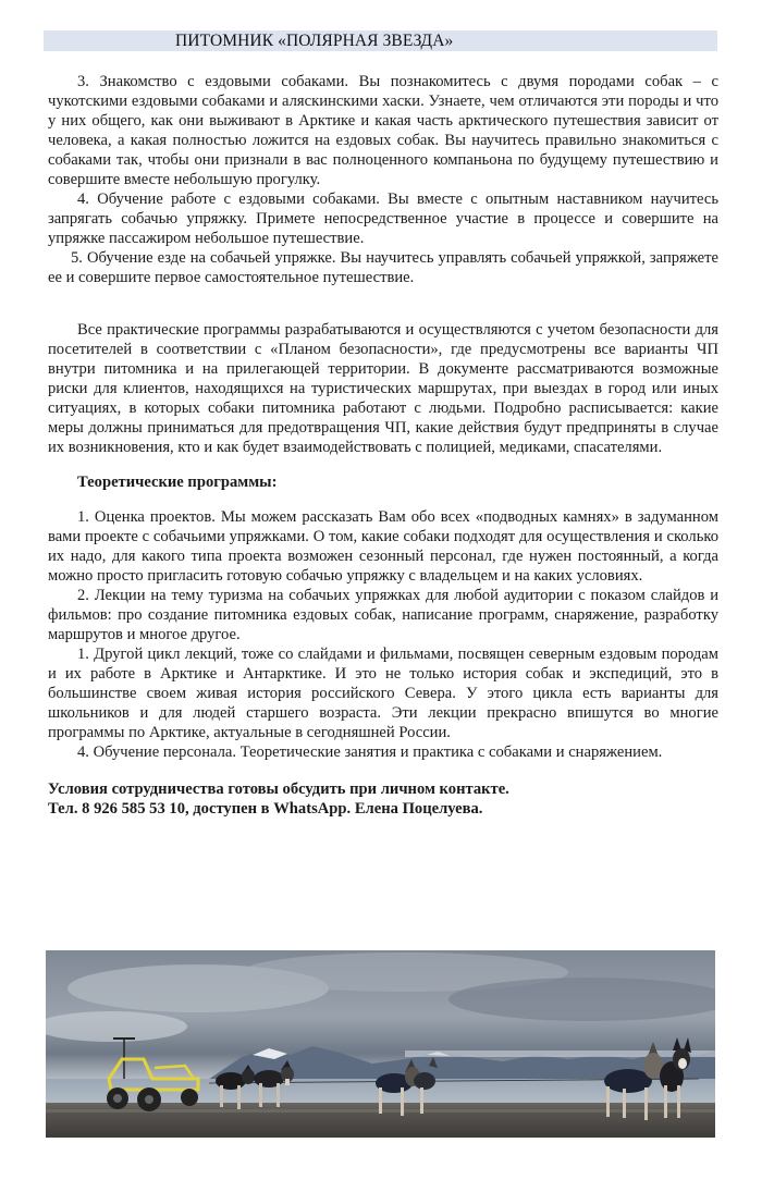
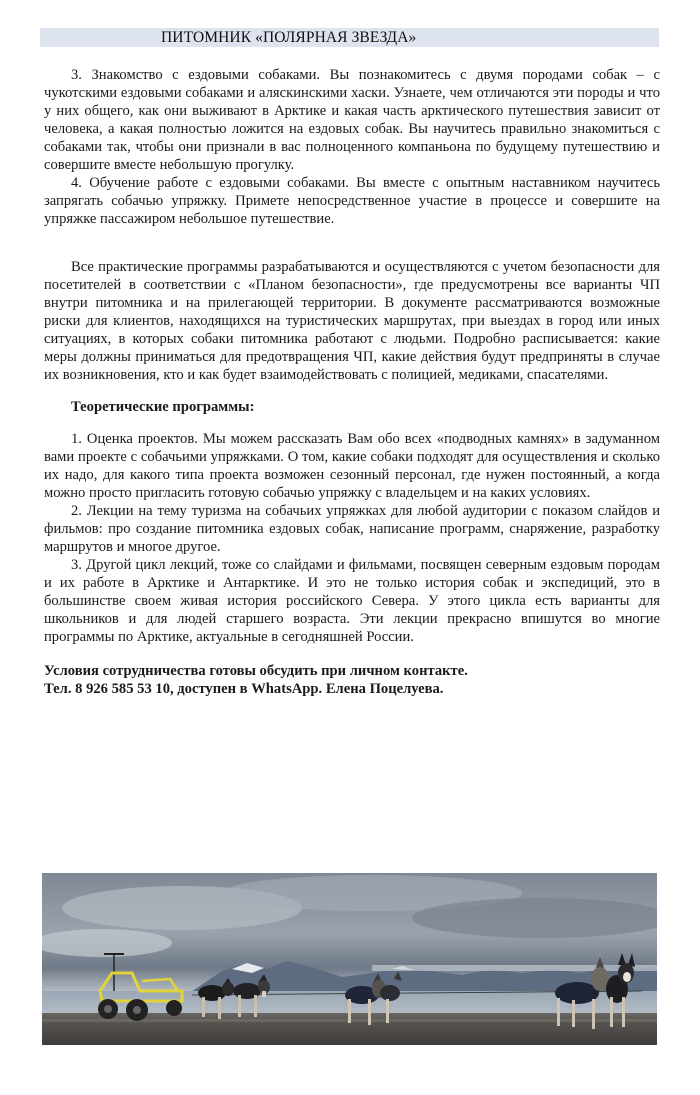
  ПИТОМНИК «ПОЛЯРНАЯ ЗВЕЗДА»
  3. Знакомство с ездовыми собаками. Вы познакомитесь с двумя породами собак – с чукотскими ездовыми собаками и аляскинскими хаски. Узнаете, чем отличаются эти породы и что у них общего, как они выживают в Арктике и какая часть арктического путешествия зависит от человека, а какая полностью ложится на ездовых собак. Вы научитесь правильно знакомиться с собаками так, чтобы они признали в вас полноценного компаньона по будущему путешествию и совершите вместе небольшую прогулку.
  4. Обучение работе с ездовыми собаками. Вы вместе с опытным наставником научитесь запрягать собачью упряжку. Примете непосредственное участие в процессе и совершите на упряжке пассажиром небольшое путешествие.
- 5. Обучение езде на собачьей упряжке. Вы научитесь управлять собачьей упряжкой, запряжете ее и совершите первое самостоятельное путешествие.
  Все практические программы разрабатываются и осуществляются с учетом безопасности для посетителей в соответствии с «Планом безопасности», где предусмотрены все варианты ЧП внутри питомника и на прилегающей территории. В документе рассматриваются возможные риски для клиентов, находящихся на туристических маршрутах, при выездах в город или иных ситуациях, в которых собаки питомника работают с людьми. Подробно расписывается: какие меры должны приниматься для предотвращения ЧП, какие действия будут предприняты в случае их возникновения, кто и как будет взаимодействовать с полицией, медиками, спасателями.
  Теоретические программы:
  1. Оценка проектов. Мы можем рассказать Вам обо всех «подводных камнях» в задуманном вами проекте с собачьими упряжками. О том, какие собаки подходят для осуществления и сколько их надо, для какого типа проекта возможен сезонный персонал, где нужен постоянный, а когда можно просто пригласить готовую собачью упряжку с владельцем и на каких условиях.
  2. Лекции на тему туризма на собачьих упряжках для любой аудитории с показом слайдов и фильмов: про создание питомника ездовых собак, написание программ, снаряжение, разработку маршрутов и многое другое.
- 1. Другой цикл лекций, тоже со слайдами и фильмами, посвящен северным ездовым породам и их работе в Арктике и Антарктике. И это не только история собак и экспедиций, это в большинстве своем живая история российского Севера. У этого цикла есть варианты для школьников и для людей старшего возраста. Эти лекции прекрасно впишутся во многие программы по Арктике, актуальные в сегодняшней России.
+ 3. Другой цикл лекций, тоже со слайдами и фильмами, посвящен северным ездовым породам и их работе в Арктике и Антарктике. И это не только история собак и экспедиций, это в большинстве своем живая история российского Севера. У этого цикла есть варианты для школьников и для людей старшего возраста. Эти лекции прекрасно впишутся во многие программы по Арктике, актуальные в сегодняшней России.
- 4. Обучение персонала. Теоретические занятия и практика с собаками и снаряжением.
  Условия сотрудничества готовы обсудить при личном контакте.
  Тел. 8 926 585 53 10, доступен в WhatsApp. Елена Поцелуева.
